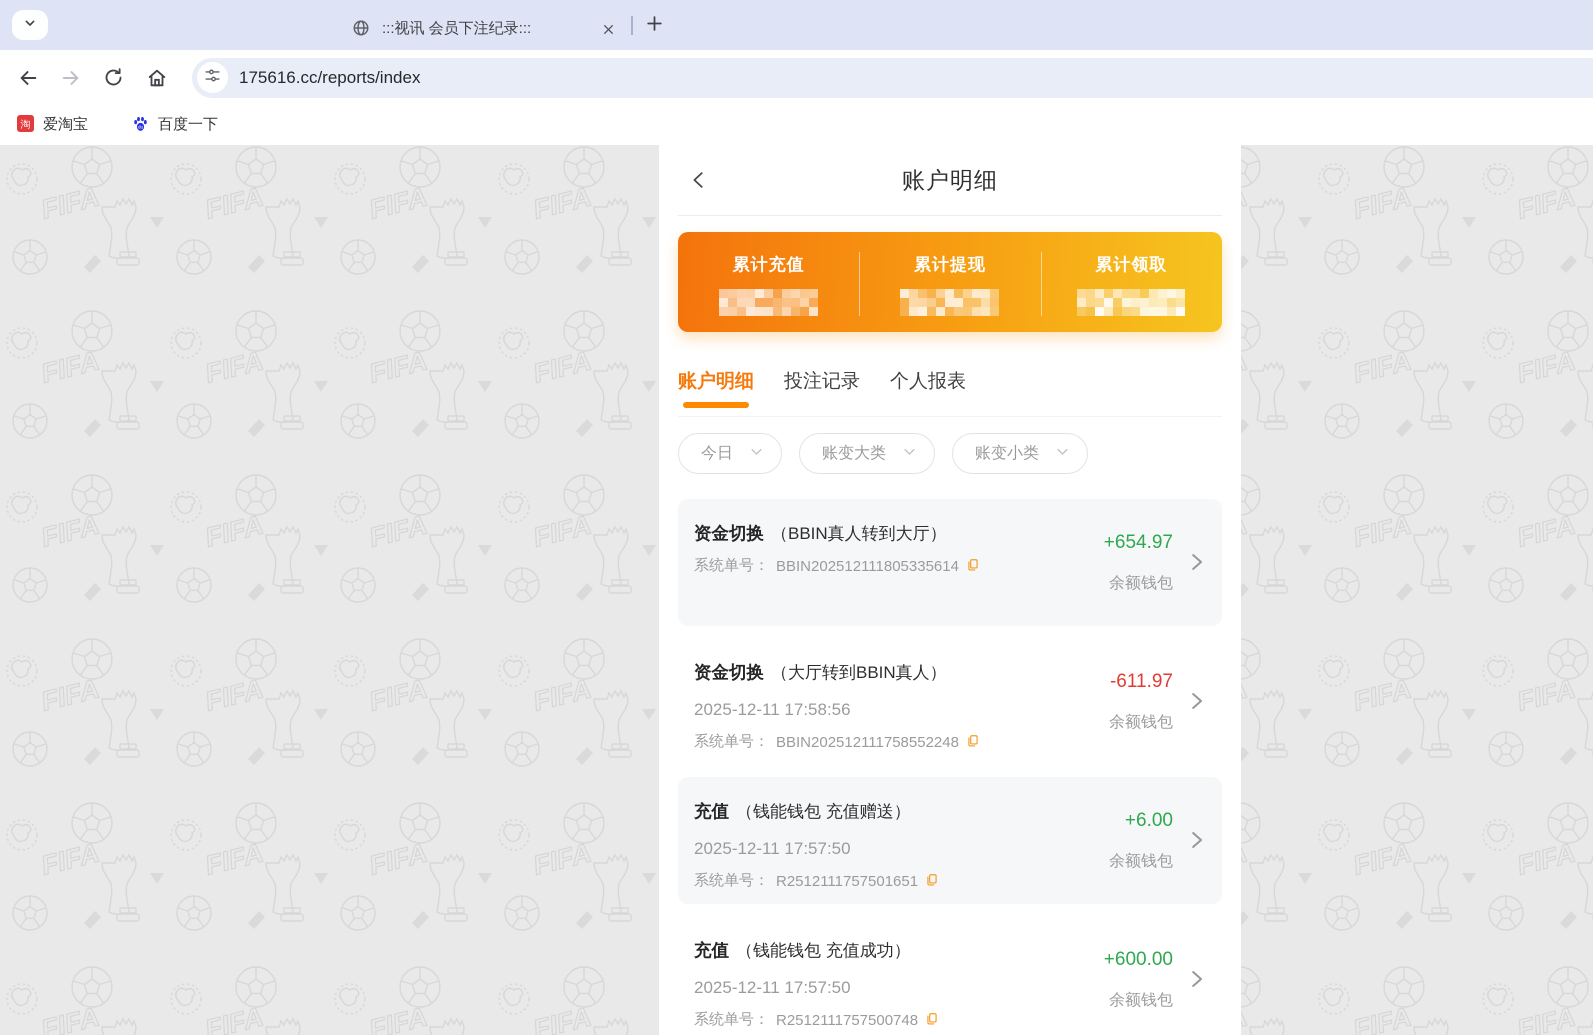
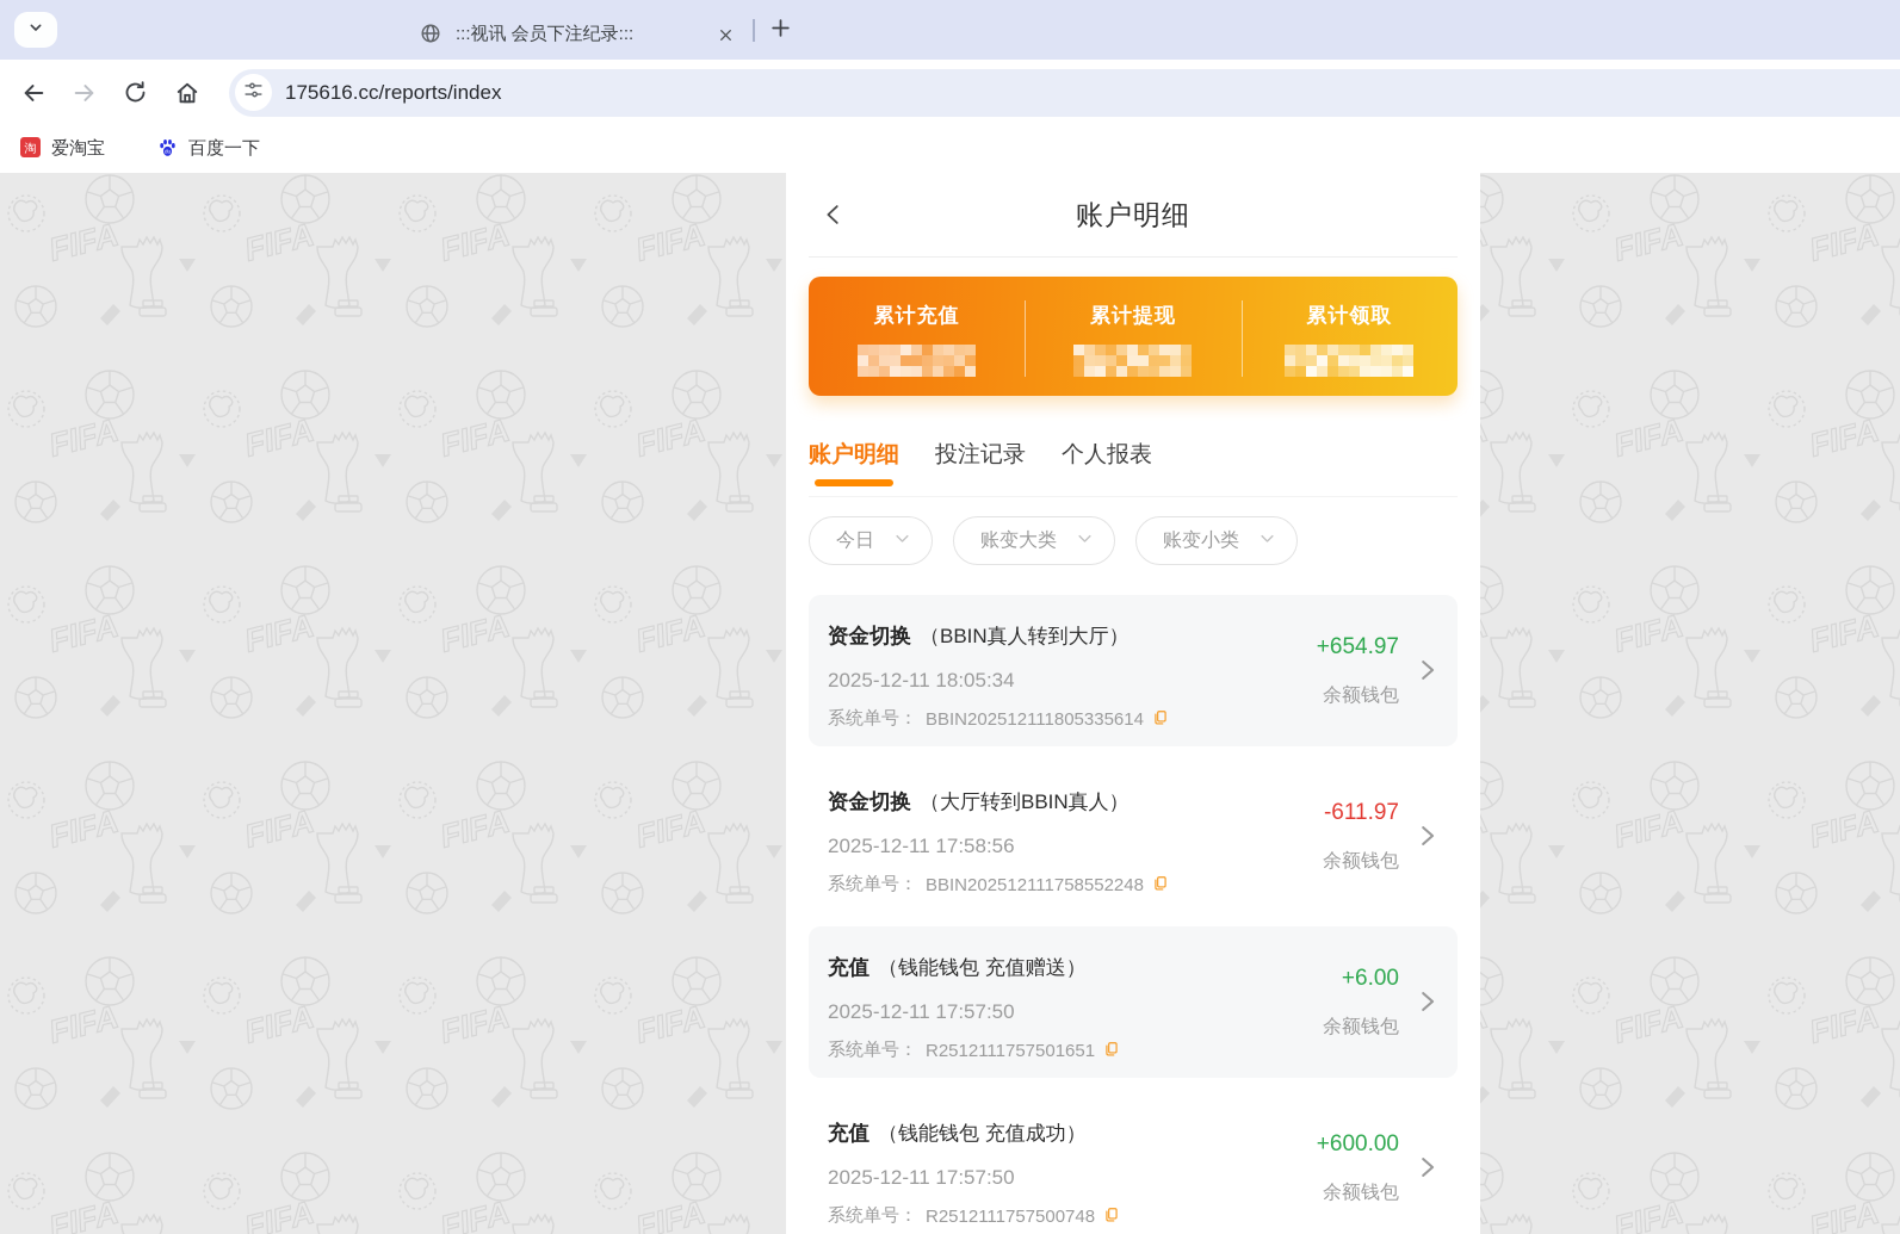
  :::视讯 会员下注纪录:::
  175616.cc/reports/index
  淘
  爱淘宝
  百度一下
  账户明细
  累计充值
  累计提现
  累计领取
  账户明细
  投注记录
  个人报表
  今日
  账变大类
  账变小类
  资金切换 （BBIN真人转到大厅）
+ 2025-12-11 18:05:34
  系统单号：
  BBIN202512111805335614
  +654.97
  余额钱包
  资金切换 （大厅转到BBIN真人）
  2025-12-11 17:58:56
  系统单号：
  BBIN202512111758552248
  -611.97
  余额钱包
  充值 （钱能钱包 充值赠送）
  2025-12-11 17:57:50
  系统单号：
  R2512111757501651
  +6.00
  余额钱包
  充值 （钱能钱包 充值成功）
  2025-12-11 17:57:50
  系统单号：
  R2512111757500748
  +600.00
  余额钱包
